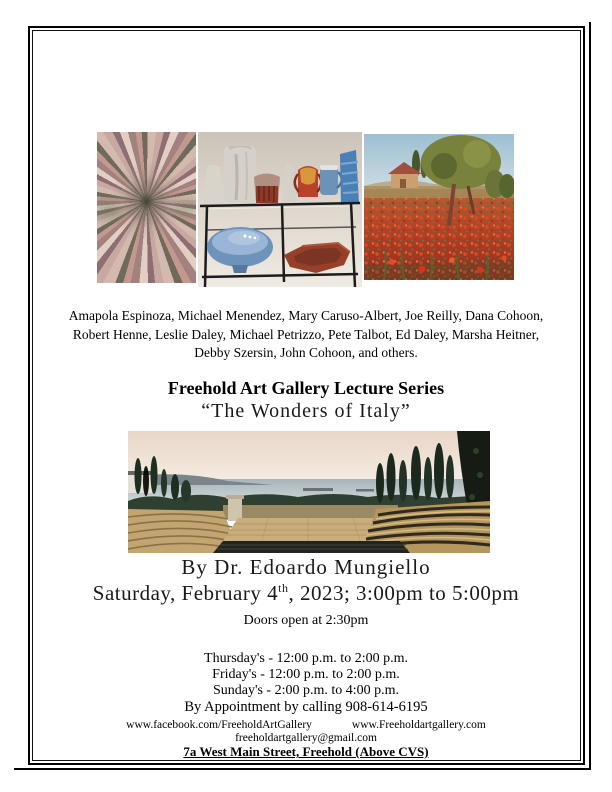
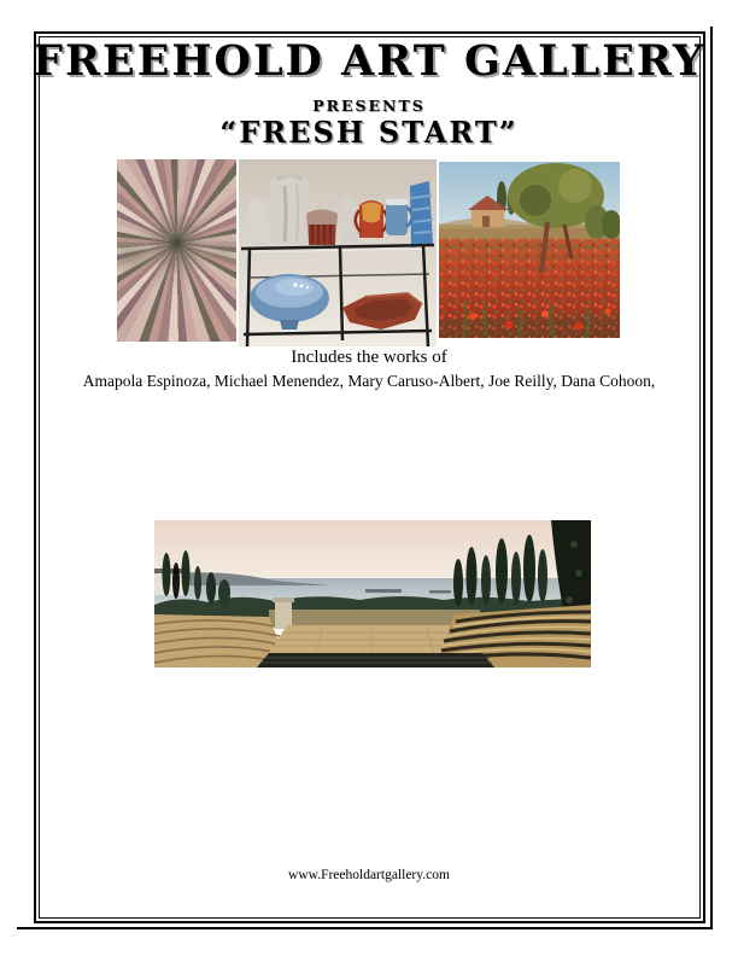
+ FREEHOLD ART GALLERY
+ PRESENTS
+ “FRESH START”
+ Includes the works of
  Amapola Espinoza, Michael Menendez, Mary Caruso-Albert, Joe Reilly, Dana Cohoon,
- Robert Henne, Leslie Daley, Michael Petrizzo, Pete Talbot, Ed Daley, Marsha Heitner,
- Debby Szersin, John Cohoon, and others.
- Freehold Art Gallery Lecture Series
- “The Wonders of Italy”
- By Dr. Edoardo Mungiello
- Saturday, February 4th, 2023; 3:00pm to 5:00pm
- Doors open at 2:30pm
- Thursday's - 12:00 p.m. to 2:00 p.m.
- Friday's - 12:00 p.m. to 2:00 p.m.
- Sunday's - 2:00 p.m. to 4:00 p.m.
- By Appointment by calling 908-614-6195
- www.facebook.com/FreeholdArtGallery
  www.Freeholdartgallery.com
- freeholdartgallery@gmail.com
- 7a West Main Street, Freehold (Above CVS)
